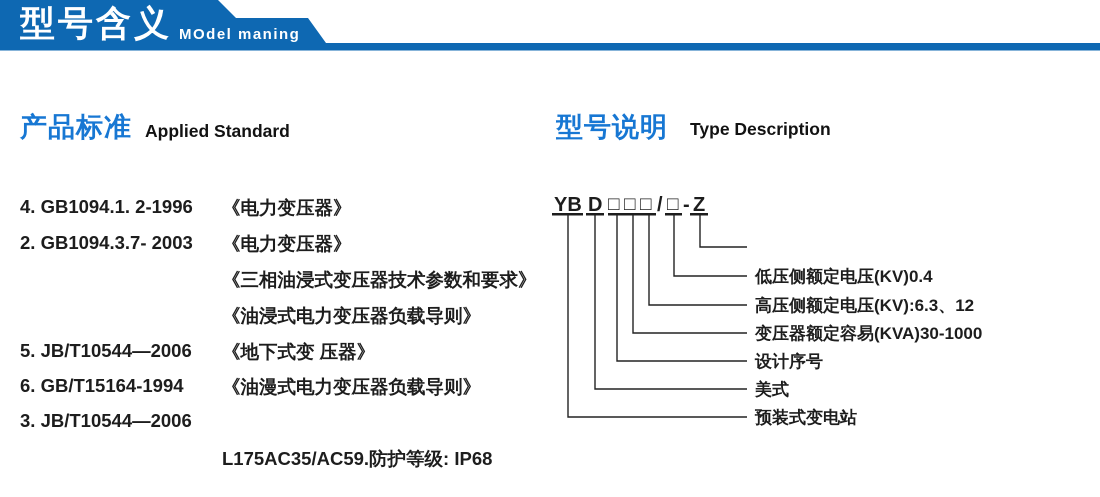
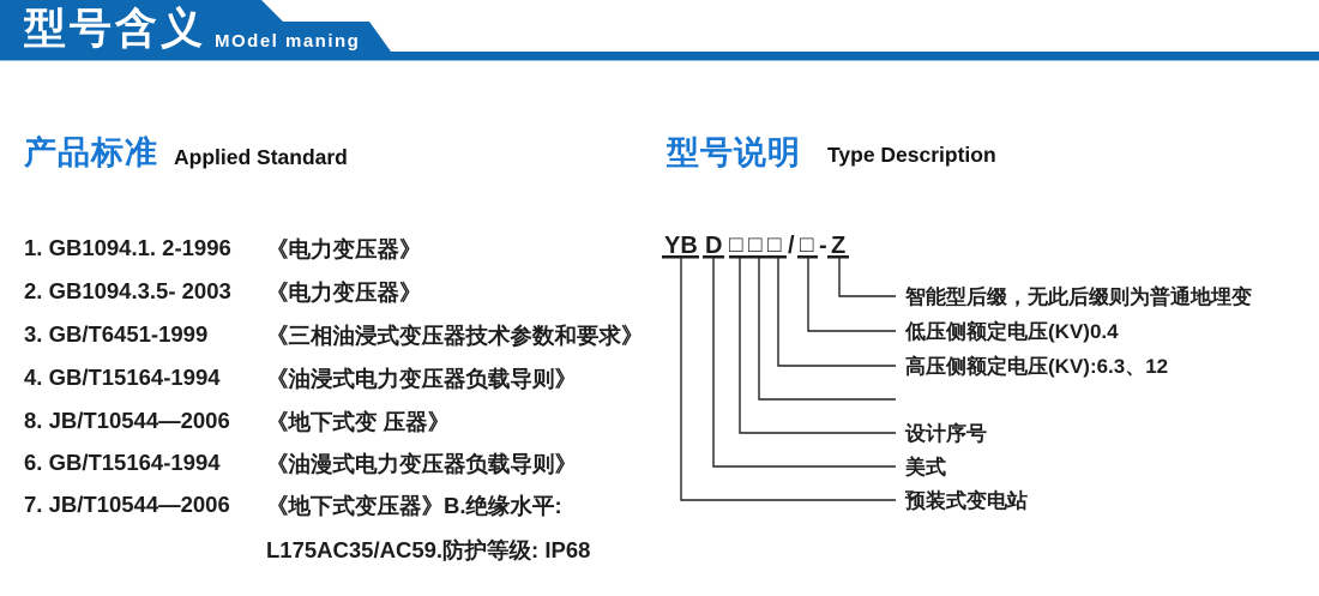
  型号含义
  MOdel maning
  产品标准
  Applied Standard
  型号说明
  Type Description
- 4. GB1094.1. 2-1996
+ 1. GB1094.1. 2-1996
  《电力变压器》
- 2. GB1094.3.7- 2003
+ 2. GB1094.3.5- 2003
  《电力变压器》
+ 3. GB/T6451-1999
  《三相油浸式变压器技术参数和要求》
+ 4. GB/T15164-1994
  《油浸式电力变压器负载导则》
- 5. JB/T10544—2006
+ 8. JB/T10544—2006
  《地下式变 压器》
  6. GB/T15164-1994
  《油漫式电力变压器负载导则》
- 3. JB/T10544—2006
+ 7. JB/T10544—2006
+ 《地下式变压器》B.绝缘水平:
  L175AC35/AC59.防护等级: IP68
  YB
  D
  □
  □
  □
  /
  □
  -
  Z
+ 智能型后缀，无此后缀则为普通地埋变
  低压侧额定电压(KV)0.4
  高压侧额定电压(KV):6.3、12
- 变压器额定容易(KVA)30-1000
  设计序号
  美式
  预装式变电站
